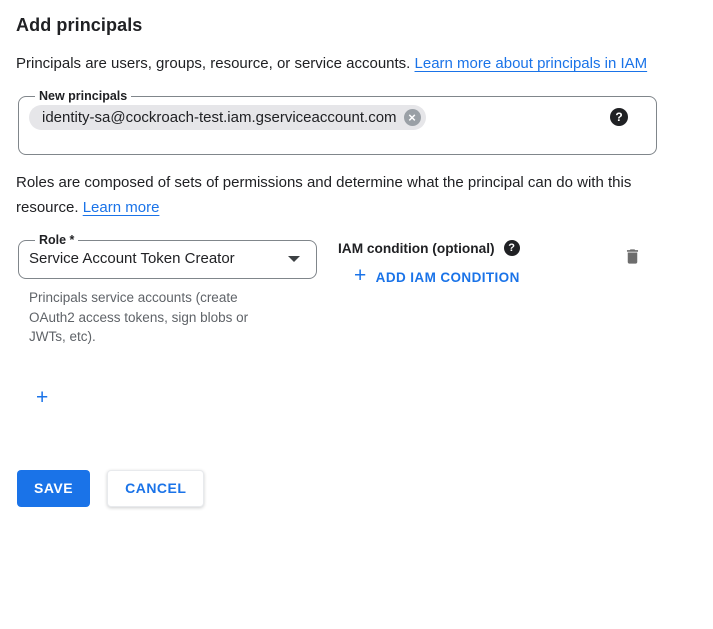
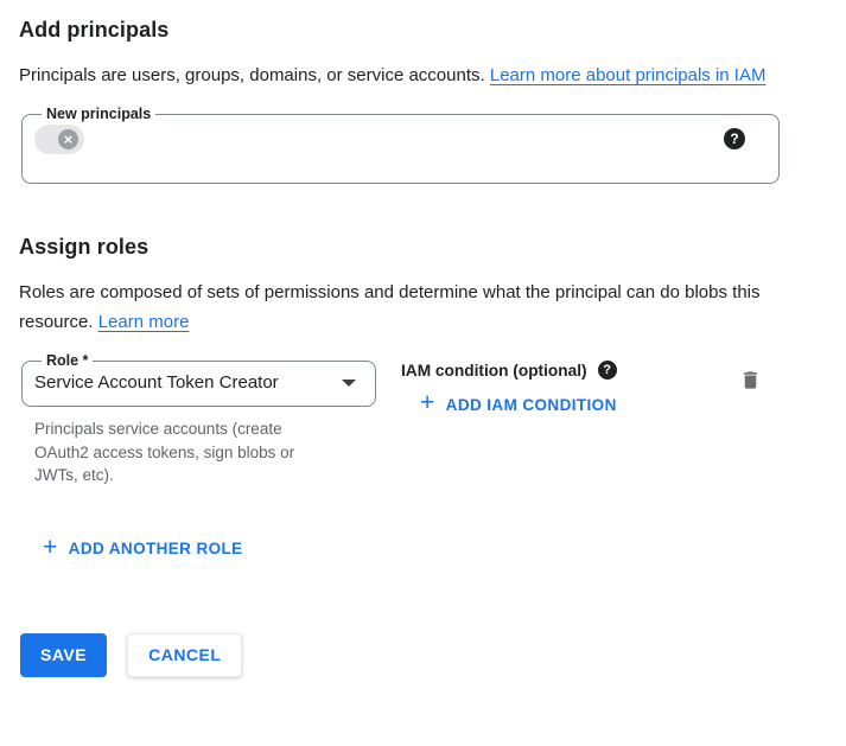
  Add principals
- Principals are users, groups, resource, or service accounts. Learn more about principals in IAM
+ Principals are users, groups, domains, or service accounts. Learn more about principals in IAM
  New principals
- identity-sa@cockroach-test.iam.gserviceaccount.com
  ×
  ?
+ Assign roles
- Roles are composed of sets of permissions and determine what the principal can do with this resource. Learn more
+ Roles are composed of sets of permissions and determine what the principal can do blobs this resource. Learn more
  Role *
  Service Account Token Creator
  Principals service accounts (create OAuth2 access tokens, sign blobs or JWTs, etc).
  IAM condition (optional)
  ?
  +
  ADD IAM CONDITION
  +
+ ADD ANOTHER ROLE
  SAVE
  CANCEL
